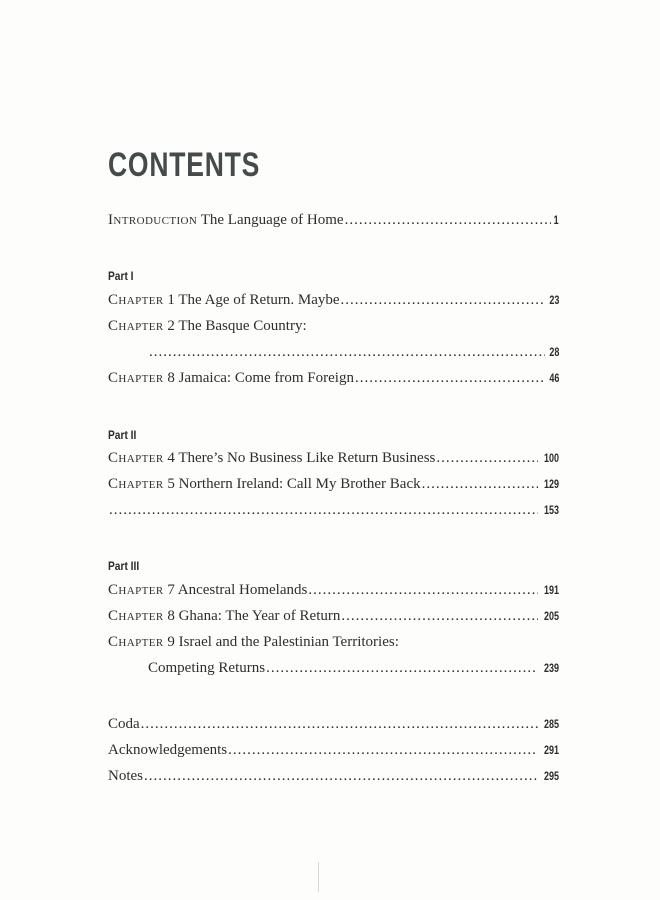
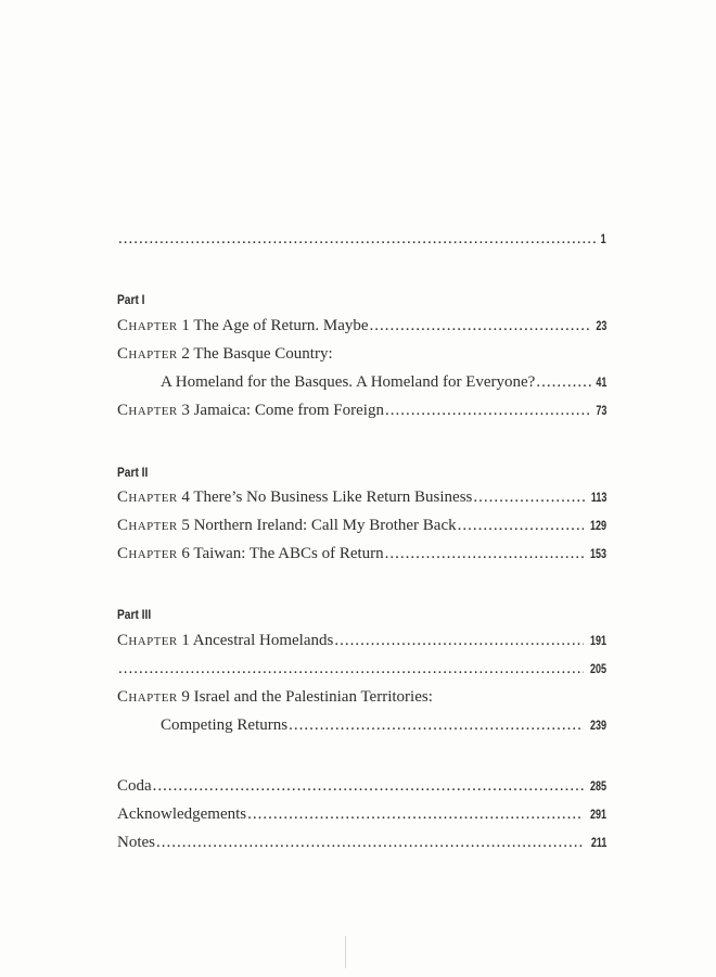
- CONTENTS
- Introduction The Language of Home
  1
  Part I
  Chapter 1 The Age of Return. Maybe
  23
  Chapter 2 The Basque Country:
+ A Homeland for the Basques. A Homeland for Everyone?
- 28
+ 41
- Chapter 8 Jamaica: Come from Foreign
+ Chapter 3 Jamaica: Come from Foreign
- 46
+ 73
  Part II
  Chapter 4 There’s No Business Like Return Business
- 100
+ 113
  Chapter 5 Northern Ireland: Call My Brother Back
  129
+ Chapter 6 Taiwan: The ABCs of Return
  153
  Part III
- Chapter 7 Ancestral Homelands
+ Chapter 1 Ancestral Homelands
  191
- Chapter 8 Ghana: The Year of Return
  205
  Chapter 9 Israel and the Palestinian Territories:
  Competing Returns
  239
  Coda
  285
  Acknowledgements
  291
  Notes
- 295
+ 211
